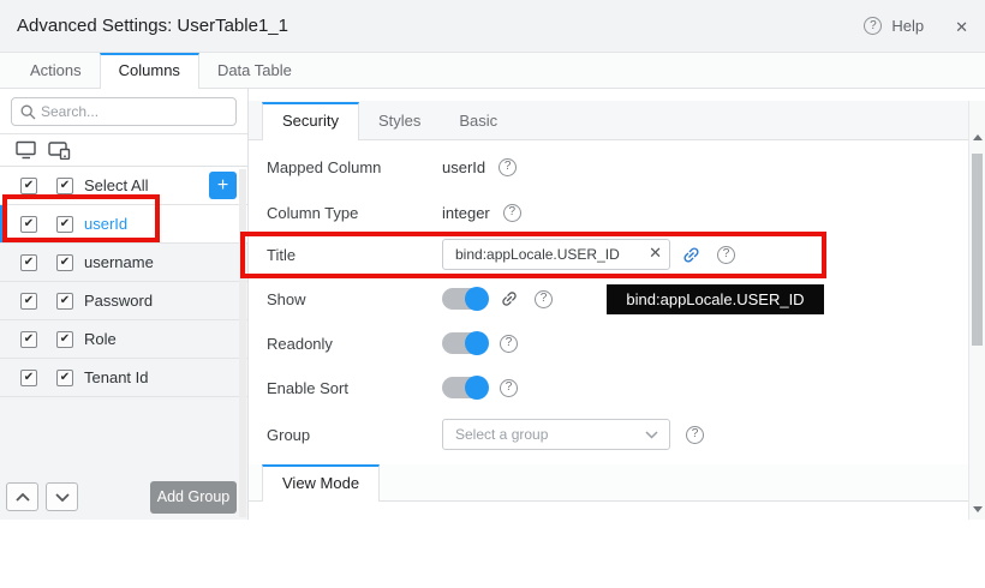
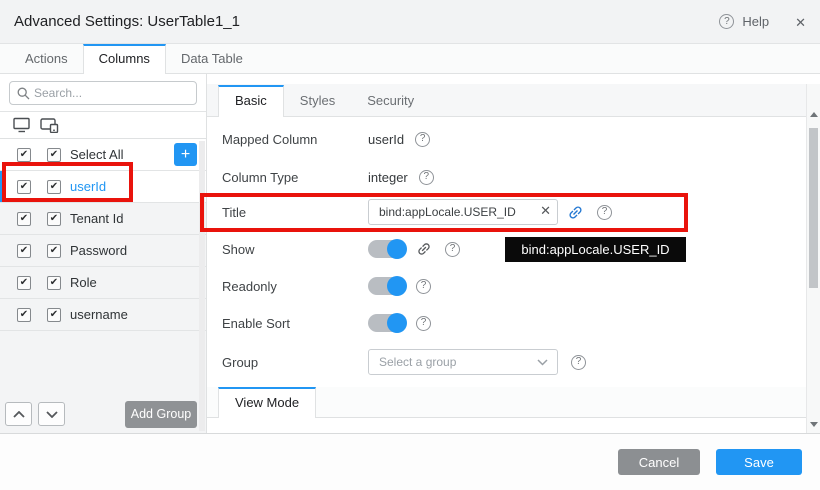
  Advanced Settings: UserTable1_1
  Help
  Actions
  Columns
  Data Table
  Search...
  Select All
  userId
- username
+ Tenant Id
  Password
  Role
- Tenant Id
+ username
  Add Group
- Security
+ Basic
  Styles
- Basic
+ Security
  Mapped Column
  userId
  Column Type
  integer
  Title
  bind:appLocale.USER_ID
  Show
  Readonly
  Enable Sort
  Group
  Select a group
  View Mode
+ Cancel
+ Save
  bind:appLocale.USER_ID
